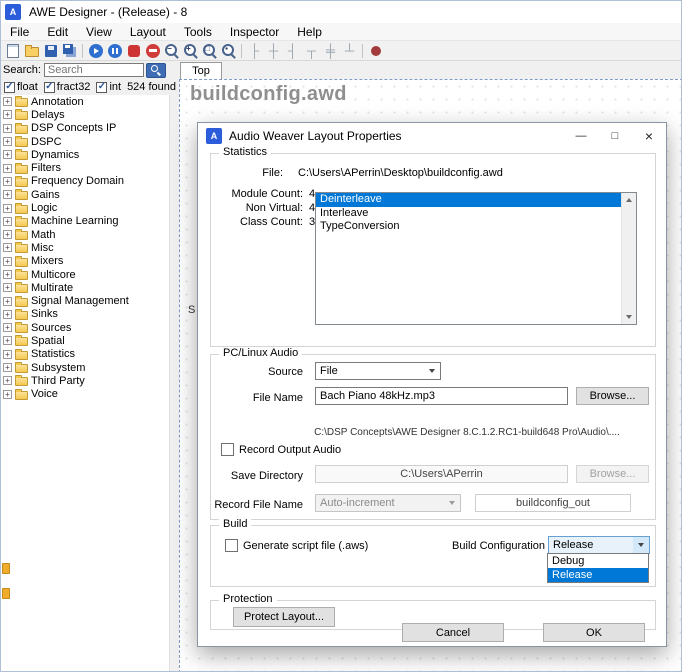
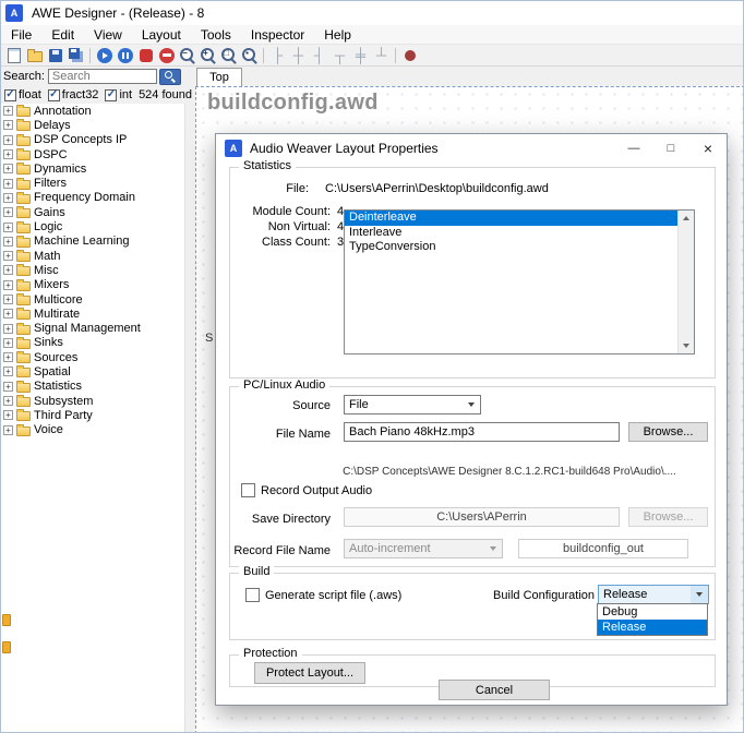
  A
  AWE Designer - (Release) - 8
  File
  Edit
  View
  Layout
  Tools
  Inspector
  Help
  −
  +
  □
  ▪
  ├
  ┼
  ┤
  ┬
  ╪
  ┴
  Search:
  Search
  float
  fract32
  int
  524 found
  Annotation
  Delays
  DSP Concepts IP
  DSPC
  Dynamics
  Filters
  Frequency Domain
  Gains
  Logic
  Machine Learning
  Math
  Misc
  Mixers
  Multicore
  Multirate
  Signal Management
  Sinks
  Sources
  Spatial
  Statistics
  Subsystem
  Third Party
  Voice
  Top
  buildconfig.awd
  S
  A
  Audio Weaver Layout Properties
  —
  □
  ×
  Statistics
  File:
  C:\Users\APerrin\Desktop\buildconfig.awd
  Module Count:
  4
  Non Virtual:
  4
  Class Count:
  3
  Deinterleave
  Interleave
  TypeConversion
  PC/Linux Audio
  Source
  File
  File Name
  Bach Piano 48kHz.mp3
  Browse...
  C:\DSP Concepts\AWE Designer 8.C.1.2.RC1-build648 Pro\Audio\....
  Record Output Audio
  Save Directory
  C:\Users\APerrin
  Browse...
  Record File Name
  Auto-increment
  buildconfig_out
  Build
  Generate script file (.aws)
  Build Configuration
  Release
  Debug
  Release
  Protection
  Protect Layout...
  Cancel
- OK
